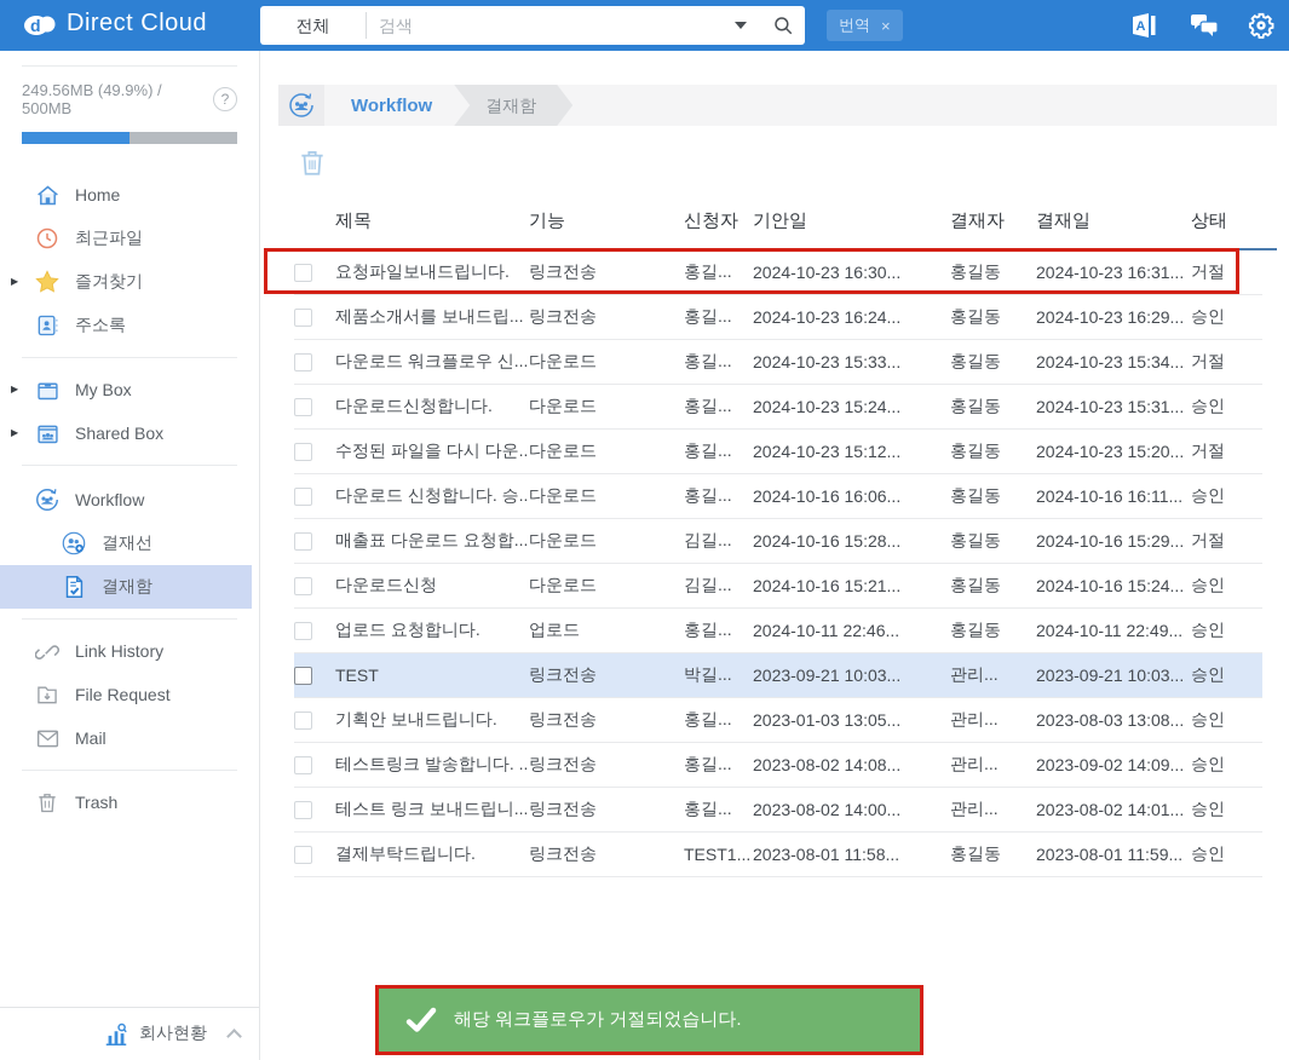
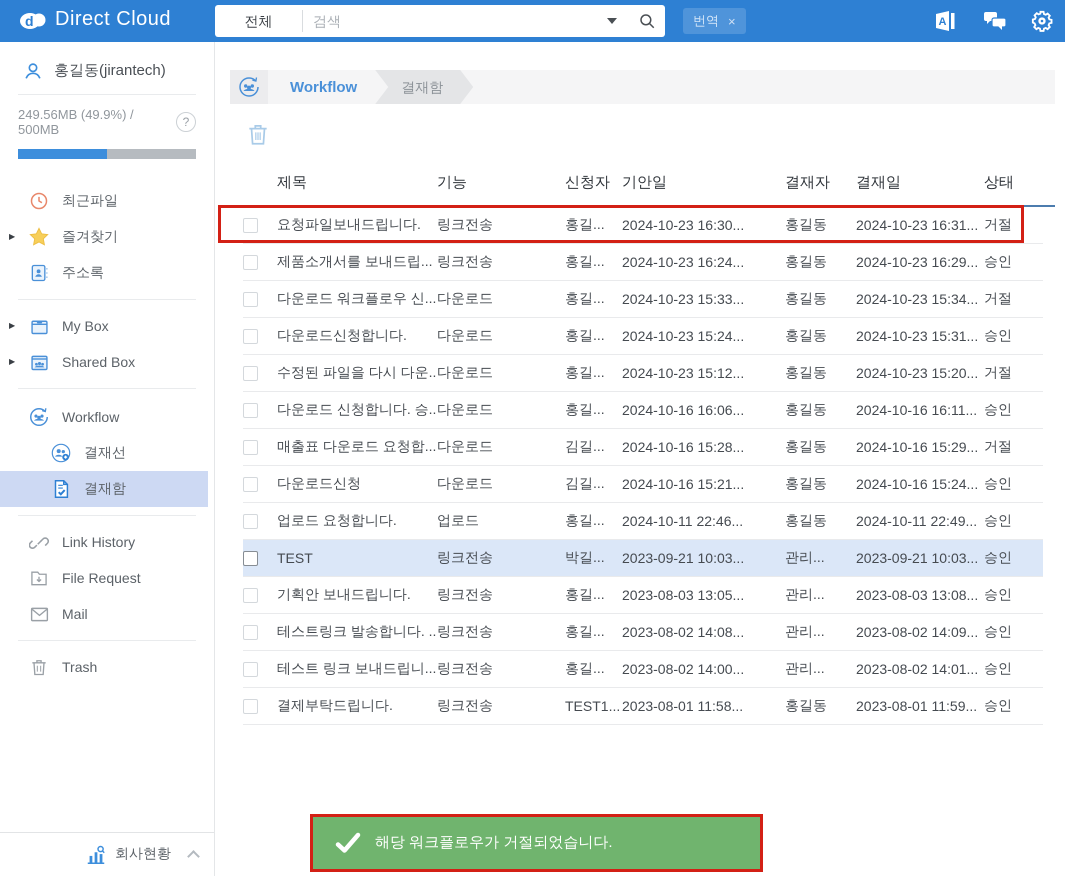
  d
  Direct Cloud
  전체
  검색
  번역
  ×
  A
+ 홍길동(jirantech)
  249.56MB (49.9%) / 500MB
  ?
- Home
  최근파일
  ▶
  즐겨찾기
  주소록
  ▶
  My Box
  ▶
  Shared Box
  Workflow
  결재선
  결재함
  Link History
  File Request
  Mail
  Trash
  회사현황
  Workflow
  결재함
  제목
  기능
  신청자
  기안일
  결재자
  결재일
  상태
  요청파일보내드립니다.
  링크전송
  홍길...
  2024-10-23 16:30...
  홍길동
  2024-10-23 16:31...
  거절
  제품소개서를 보내드립...
  링크전송
  홍길...
  2024-10-23 16:24...
  홍길동
  2024-10-23 16:29...
  승인
  다운로드 워크플로우 신...
  다운로드
  홍길...
  2024-10-23 15:33...
  홍길동
  2024-10-23 15:34...
  거절
  다운로드신청합니다.
  다운로드
  홍길...
  2024-10-23 15:24...
  홍길동
  2024-10-23 15:31...
  승인
  수정된 파일을 다시 다운..
  다운로드
  홍길...
  2024-10-23 15:12...
  홍길동
  2024-10-23 15:20...
  거절
  다운로드 신청합니다. 승..
  다운로드
  홍길...
  2024-10-16 16:06...
  홍길동
  2024-10-16 16:11...
  승인
  매출표 다운로드 요청합...
  다운로드
  김길...
  2024-10-16 15:28...
  홍길동
  2024-10-16 15:29...
  거절
  다운로드신청
  다운로드
  김길...
  2024-10-16 15:21...
  홍길동
  2024-10-16 15:24...
  승인
  업로드 요청합니다.
  업로드
  홍길...
  2024-10-11 22:46...
  홍길동
  2024-10-11 22:49...
  승인
  TEST
  링크전송
  박길...
  2023-09-21 10:03...
  관리...
  2023-09-21 10:03...
  승인
  기획안 보내드립니다.
  링크전송
  홍길...
- 2023-01-03 13:05...
+ 2023-08-03 13:05...
  관리...
  2023-08-03 13:08...
  승인
  테스트링크 발송합니다. ..
  링크전송
  홍길...
  2023-08-02 14:08...
  관리...
- 2023-09-02 14:09...
+ 2023-08-02 14:09...
  승인
  테스트 링크 보내드립니...
  링크전송
  홍길...
  2023-08-02 14:00...
  관리...
  2023-08-02 14:01...
  승인
  결제부탁드립니다.
  링크전송
  TEST1...
  2023-08-01 11:58...
  홍길동
  2023-08-01 11:59...
  승인
  해당 워크플로우가 거절되었습니다.
